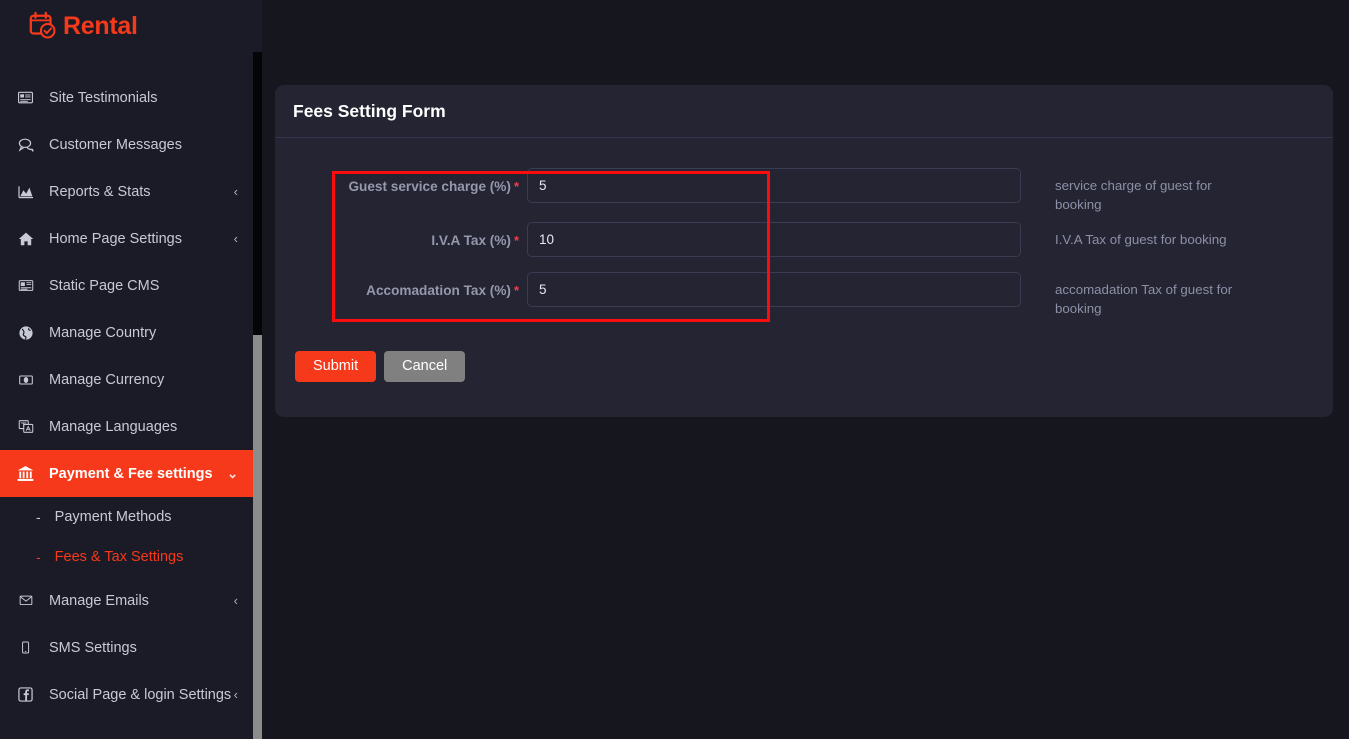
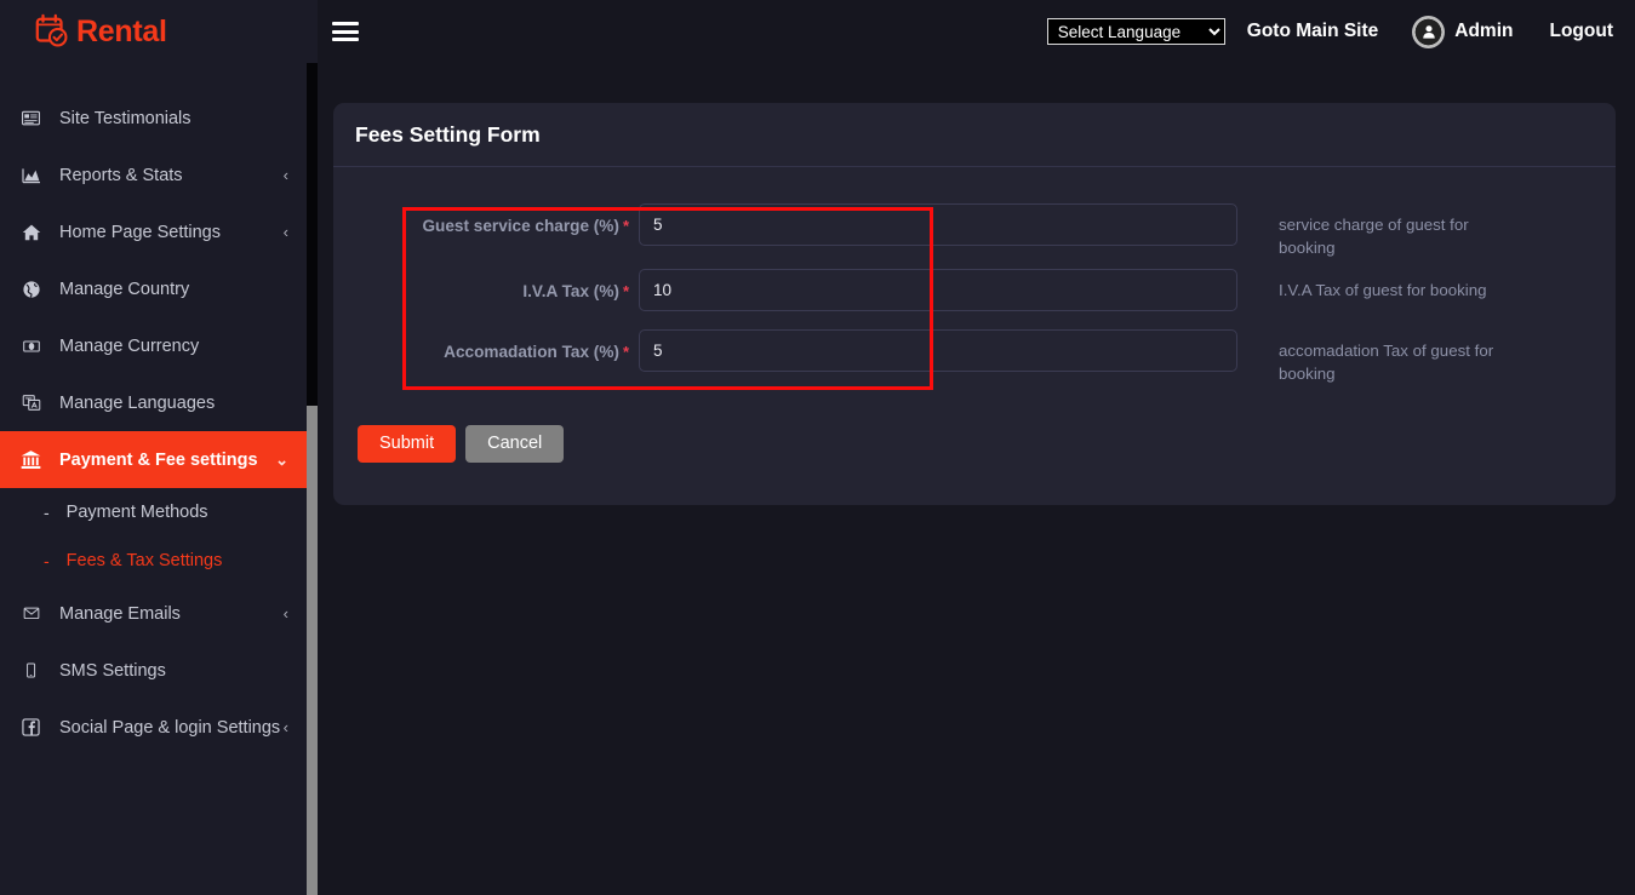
  Rental
  Site Testimonials
- Customer Messages
  Reports & Stats
  ‹
  Home Page Settings
  ‹
- Static Page CMS
  Manage Country
  Manage Currency
  Manage Languages
  Payment & Fee settings
  ⌄
  -
  Payment Methods
  -
  Fees & Tax Settings
  Manage Emails
  ‹
  SMS Settings
  Social Page & login Settings
  ‹
+ Select Language
+ Goto Main Site
+ Admin
+ Logout
  Fees Setting Form
  Guest service charge (%) *
  5
  service charge of guest for booking
  I.V.A Tax (%) *
  10
  I.V.A Tax of guest for booking
  Accomadation Tax (%) *
  5
  accomadation Tax of guest for booking
  Submit
  Cancel
